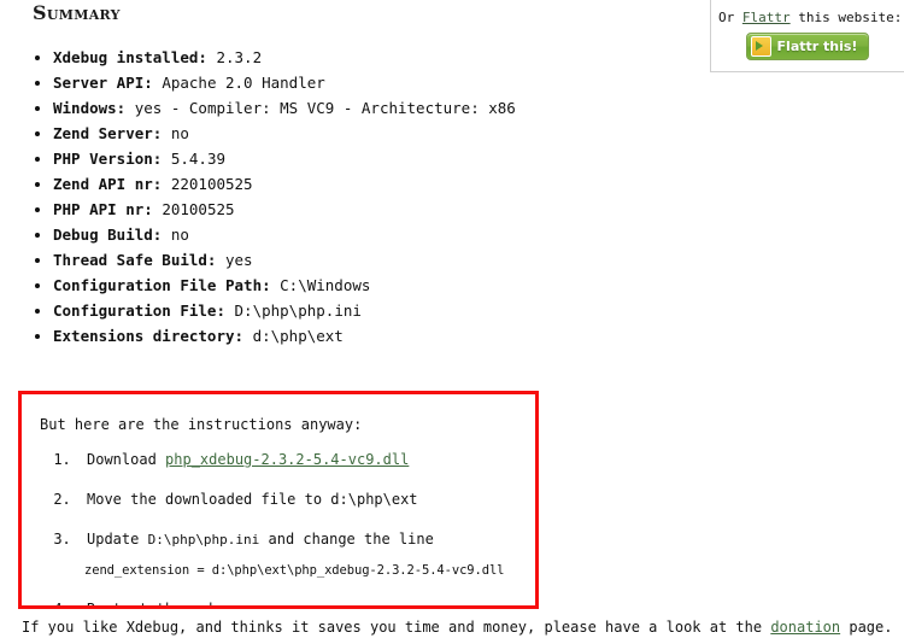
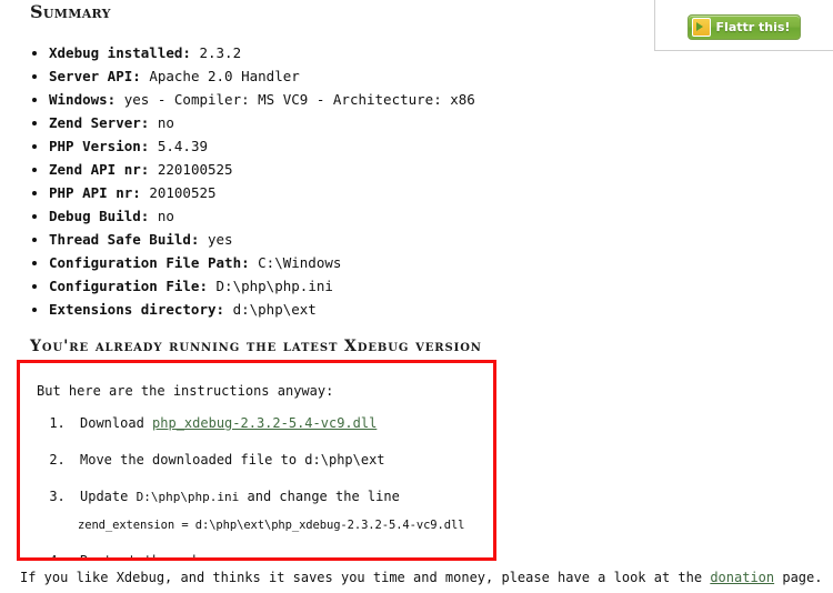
  Summary
  Xdebug installed: 2.3.2
  Server API: Apache 2.0 Handler
  Windows: yes - Compiler: MS VC9 - Architecture: x86
  Zend Server: no
  PHP Version: 5.4.39
  Zend API nr: 220100525
  PHP API nr: 20100525
  Debug Build: no
  Thread Safe Build: yes
  Configuration File Path: C:\Windows
  Configuration File: D:\php\php.ini
  Extensions directory: d:\php\ext
+ You're already running the latest Xdebug version
  But here are the instructions anyway:
  Download php_xdebug-2.3.2-5.4-vc9.dll
  Move the downloaded file to d:\php\ext
  Update D:\php\php.ini and change the line
  zend_extension = d:\php\ext\php_xdebug-2.3.2-5.4-vc9.dll
  If you like Xdebug, and thinks it saves you time and money, please have a look at the donation page.
- Or Flattr this website:
  Flattr this!
